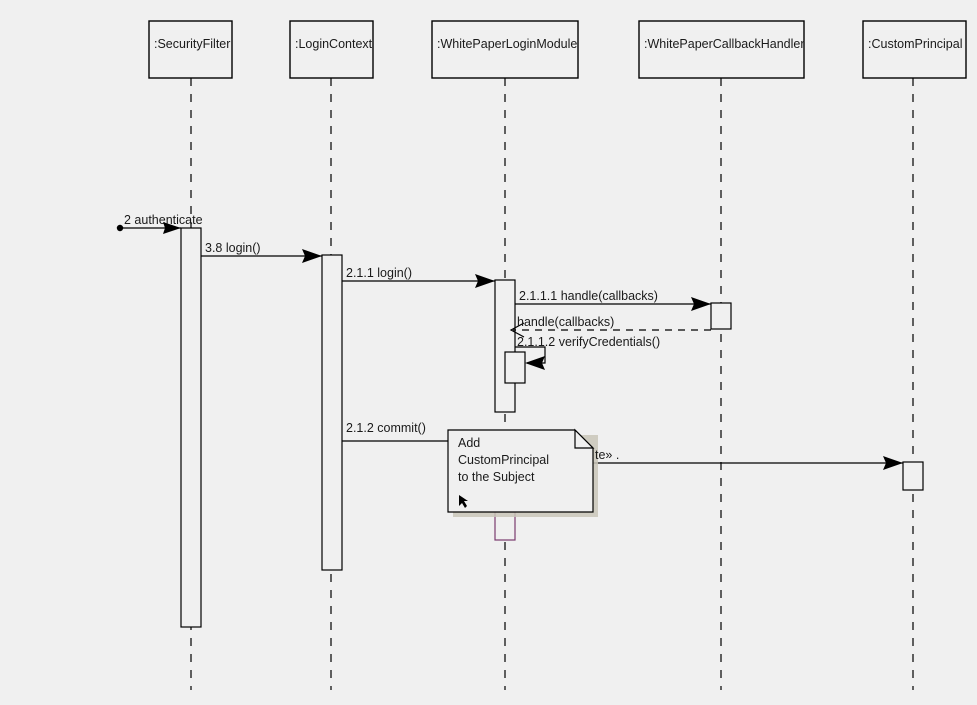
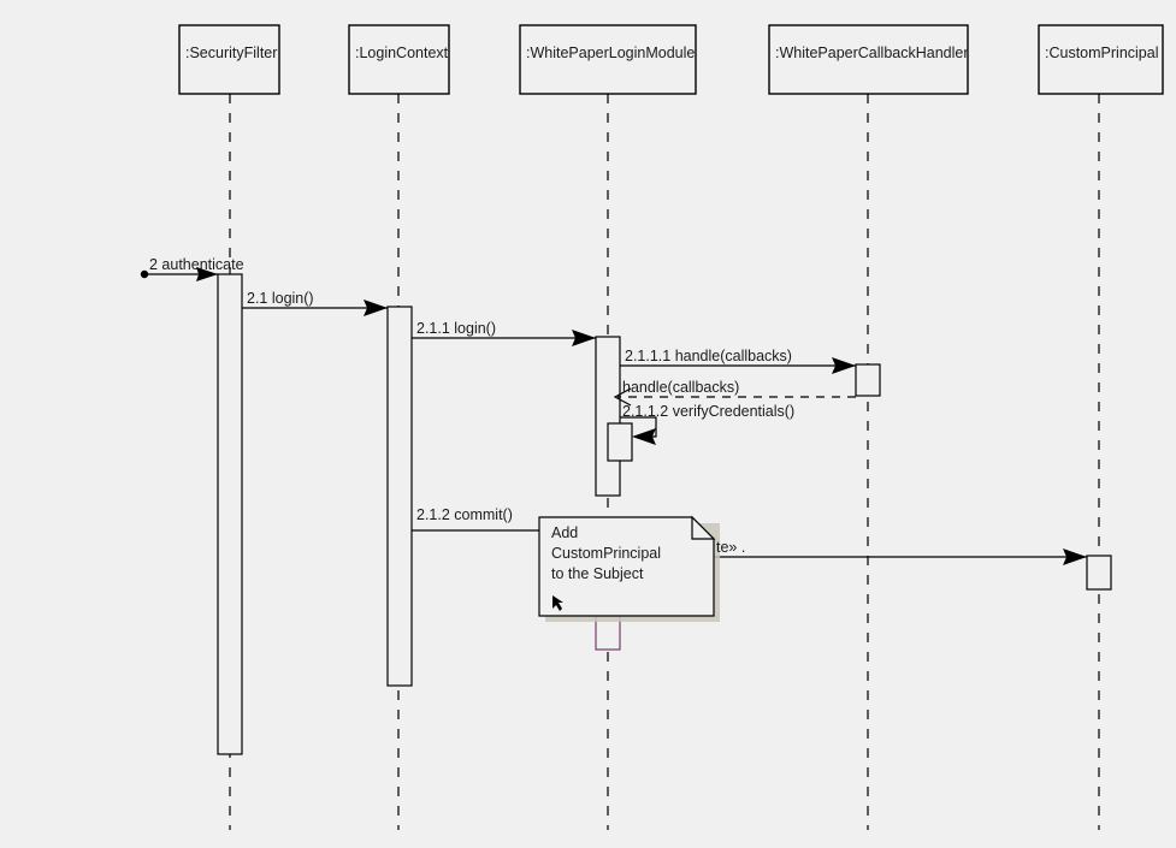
  :SecurityFilter
  :LoginContext
  :WhitePaperLoginModule
  :WhitePaperCallbackHandler
  :CustomPrincipal
  2 authenticate
- 3.8 login()
+ 2.1 login()
  2.1.1 login()
  2.1.1.1 handle(callbacks)
  handle(callbacks)
  2.1.1.2 verifyCredentials()
  2.1.2 commit()
  te» .
  Add
  CustomPrincipal
  to the Subject
